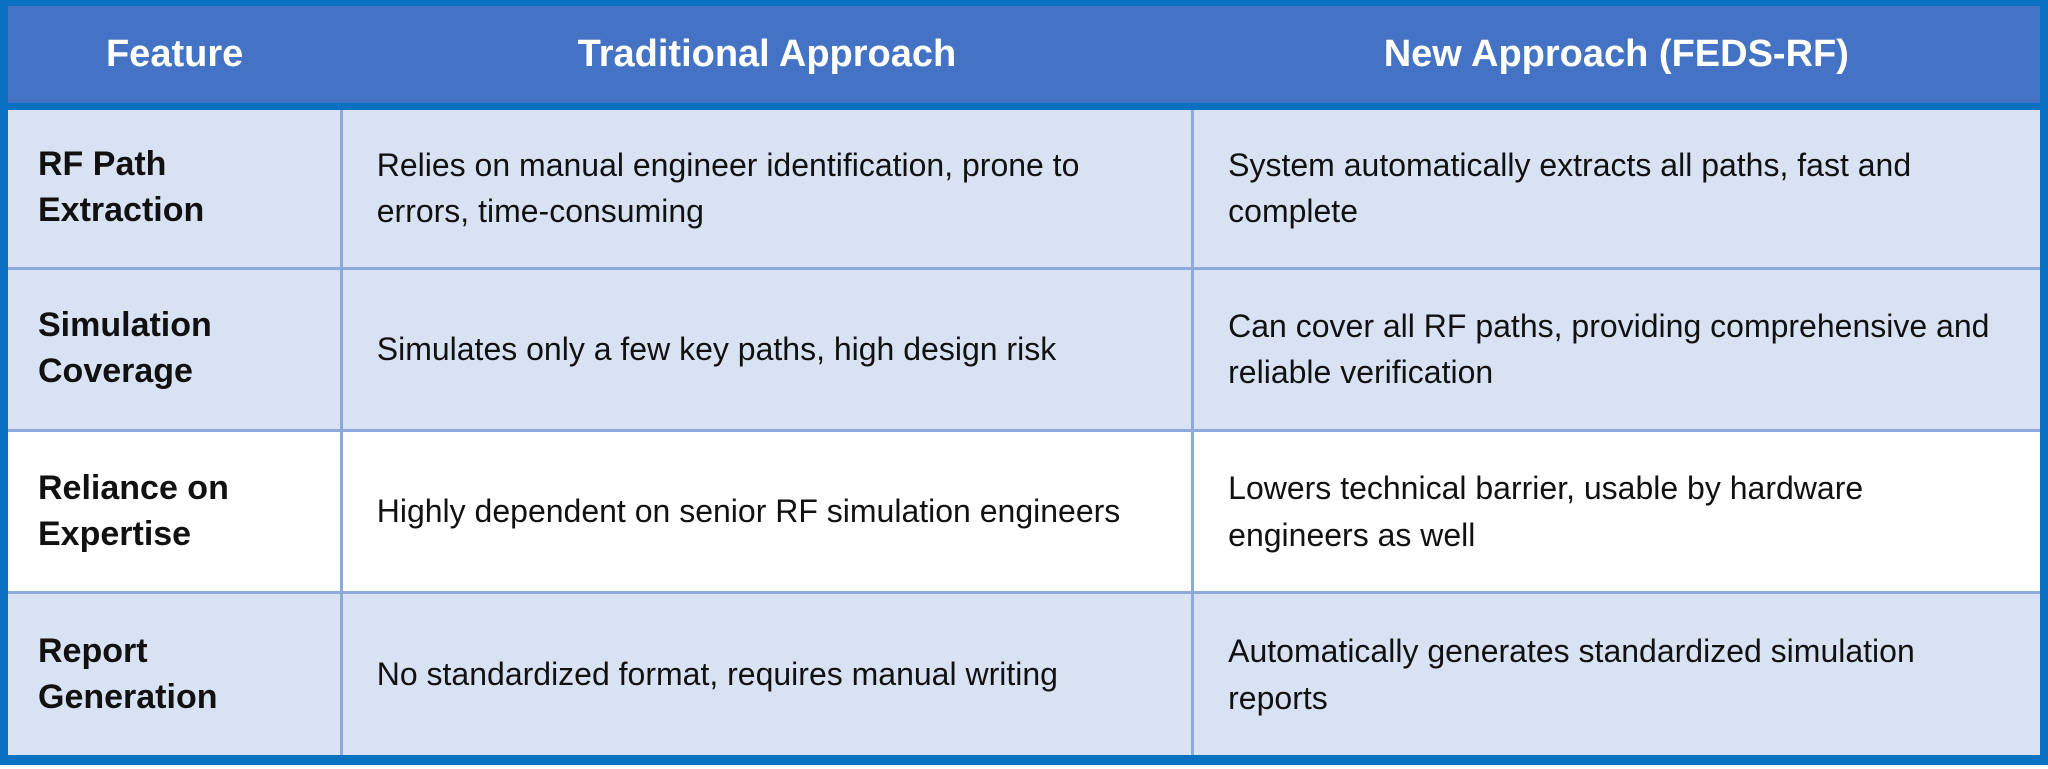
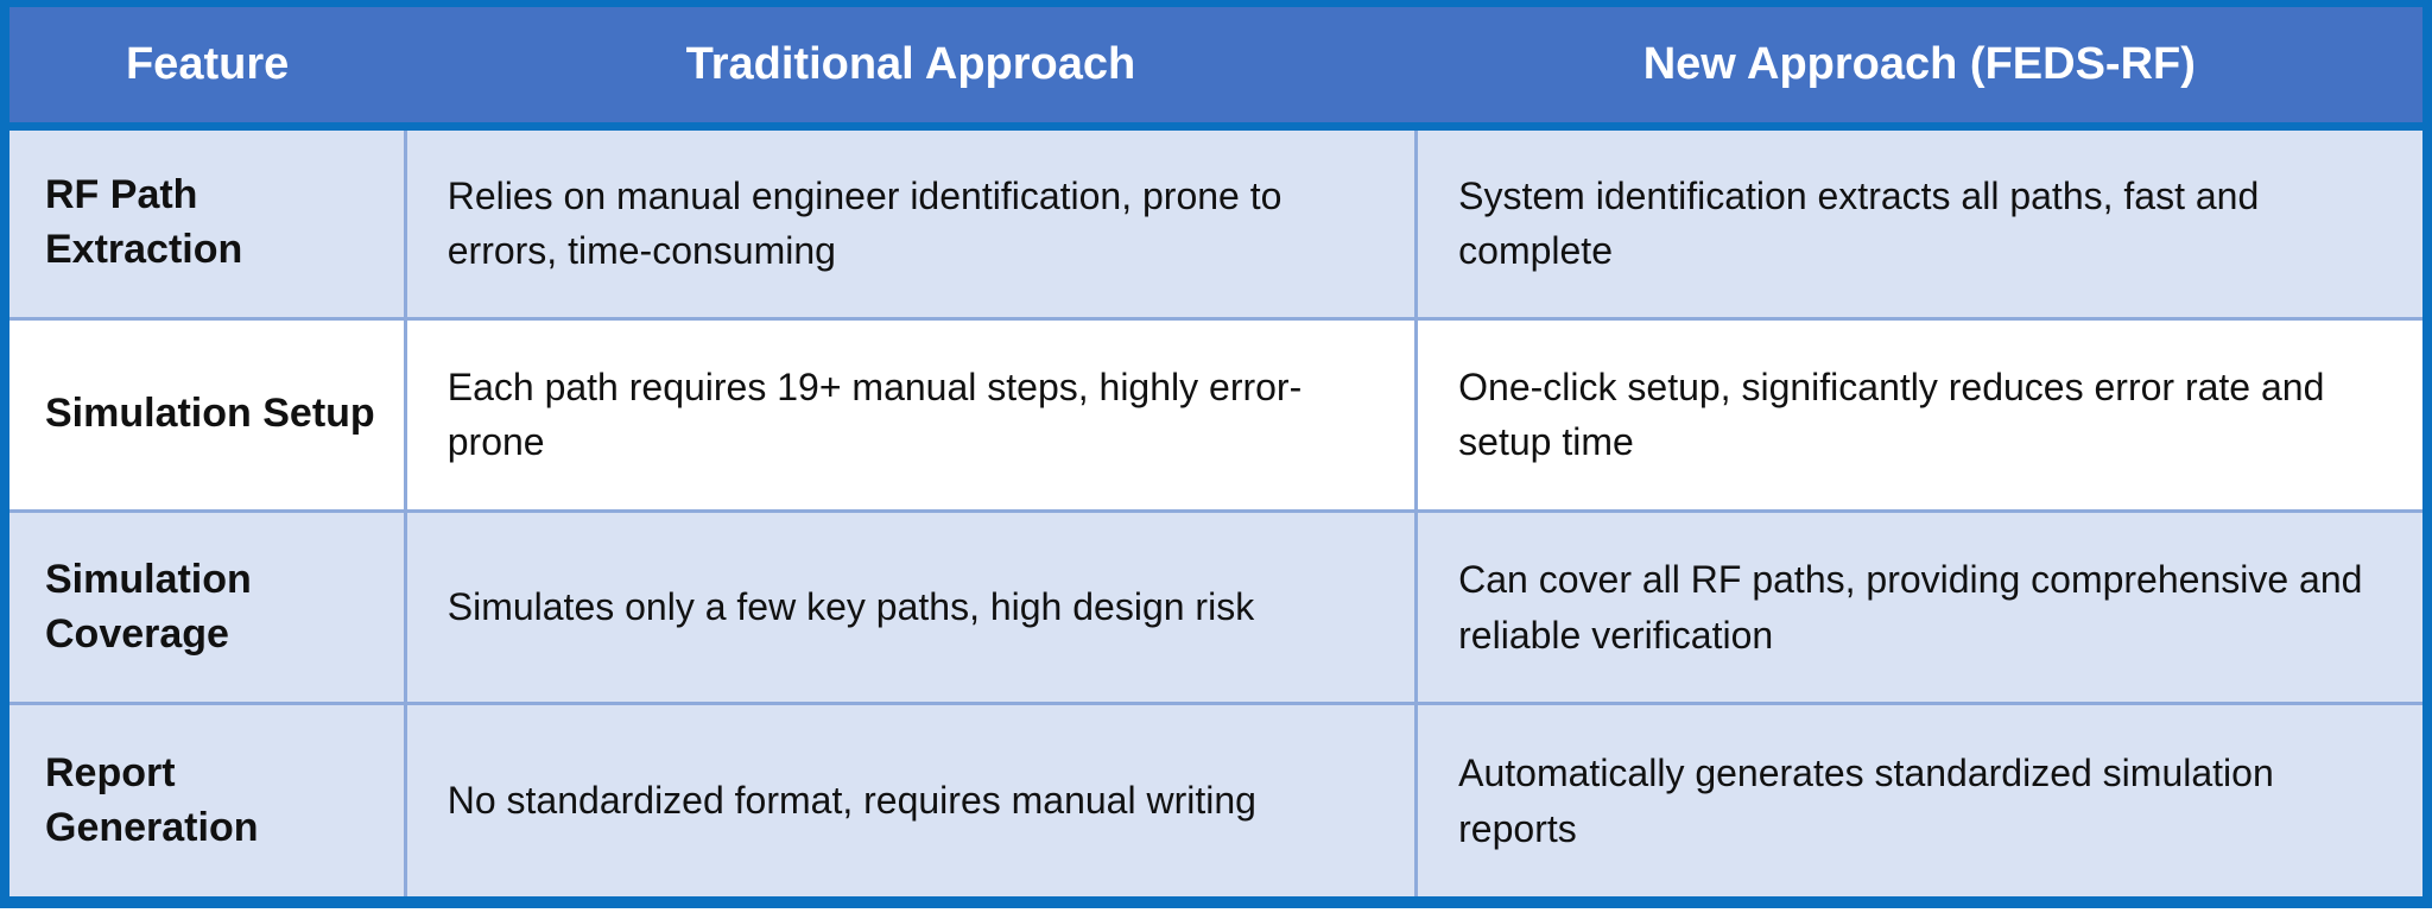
  Feature	Traditional Approach	New Approach (FEDS-RF)
- RF Path Extraction	Relies on manual engineer identification, prone to errors, time-consuming	System automatically extracts all paths, fast and complete
+ RF Path Extraction	Relies on manual engineer identification, prone to errors, time-consuming	System identification extracts all paths, fast and complete
+ Simulation Setup	Each path requires 19+ manual steps, highly error-prone	One-click setup, significantly reduces error rate and setup time
  Simulation Coverage	Simulates only a few key paths, high design risk	Can cover all RF paths, providing comprehensive and reliable verification
- Reliance on Expertise	Highly dependent on senior RF simulation engineers	Lowers technical barrier, usable by hardware engineers as well
  Report Generation	No standardized format, requires manual writing	Automatically generates standardized simulation reports
